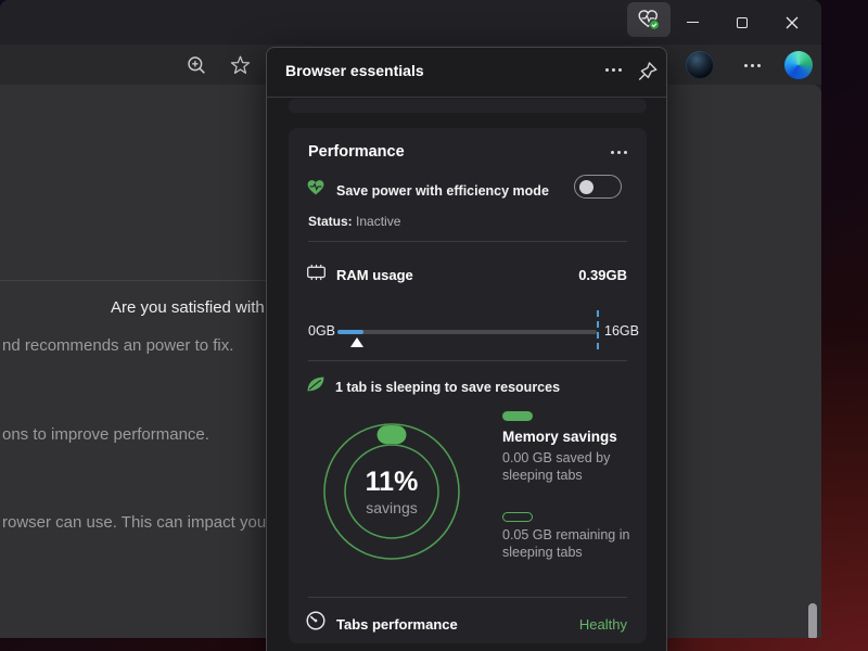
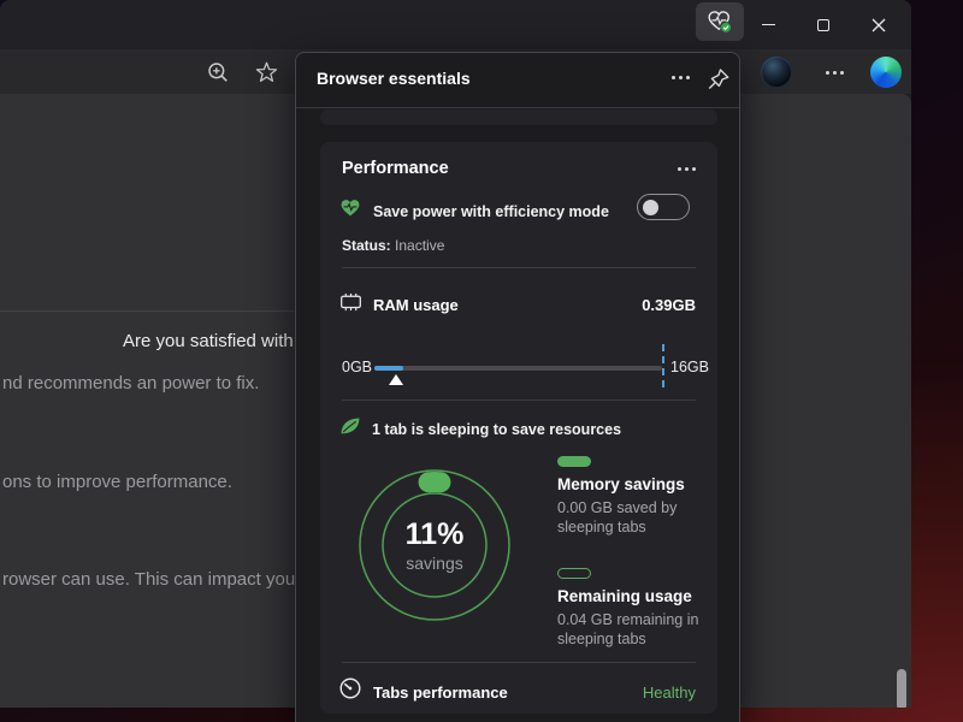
  Are you satisfied with
  nd recommends an power to fix.
  ons to improve performance.
  rowser can use. This can impact you
  Browser essentials
  Performance
  Save power with efficiency mode
  Status: Inactive
  RAM usage
  0.39GB
  0GB
  16GB
  1 tab is sleeping to save resources
  11%
  savings
  Memory savings
  0.00 GB saved by
  sleeping tabs
+ Remaining usage
- 0.05 GB remaining in
+ 0.04 GB remaining in
  sleeping tabs
  Tabs performance
  Healthy
